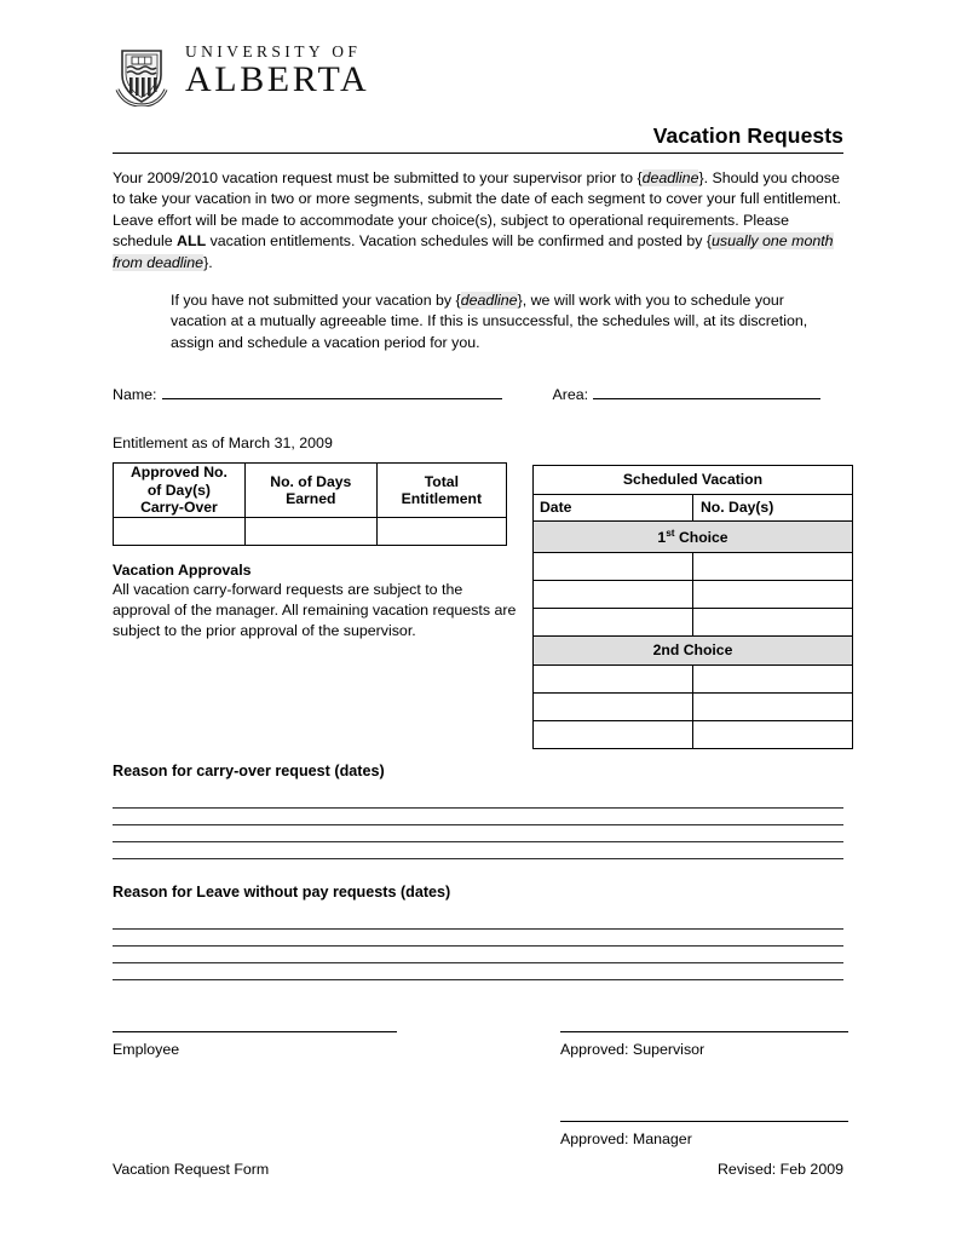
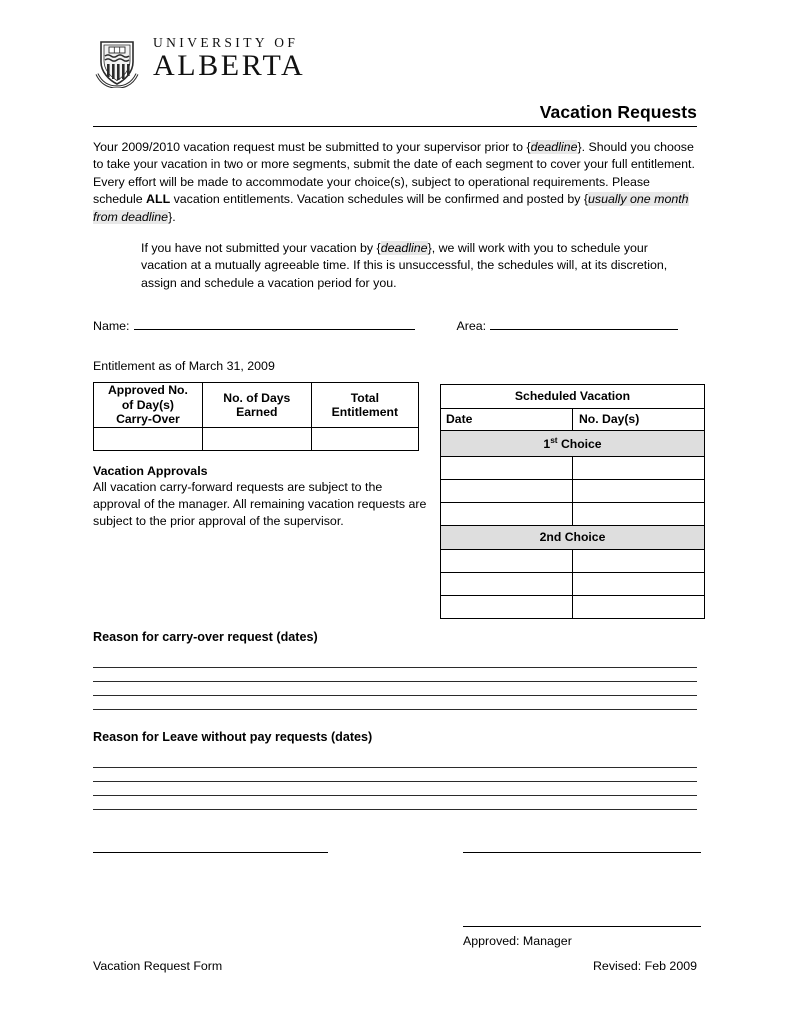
  UNIVERSITY OF
  ALBERTA
  Vacation Requests
- Your 2009/2010 vacation request must be submitted to your supervisor prior to {deadline}. Should you choose to take your vacation in two or more segments, submit the date of each segment to cover your full entitlement. Leave effort will be made to accommodate your choice(s), subject to operational requirements. Please schedule ALL vacation entitlements. Vacation schedules will be confirmed and posted by {usually one month from deadline}.
+ Your 2009/2010 vacation request must be submitted to your supervisor prior to {deadline}. Should you choose to take your vacation in two or more segments, submit the date of each segment to cover your full entitlement. Every effort will be made to accommodate your choice(s), subject to operational requirements. Please schedule ALL vacation entitlements. Vacation schedules will be confirmed and posted by {usually one month from deadline}.
  If you have not submitted your vacation by {deadline}, we will work with you to schedule your vacation at a mutually agreeable time. If this is unsuccessful, the schedules will, at its discretion, assign and schedule a vacation period for you.
  Name:
  Area:
  Entitlement as of March 31, 2009
  Approved No. of Day(s) Carry-Over	No. of Days Earned	Total Entitlement
  Vacation Approvals
  All vacation carry-forward requests are subject to the approval of the manager. All remaining vacation requests are subject to the prior approval of the supervisor.
  Scheduled Vacation
  Date	No. Day(s)
  1st Choice
  2nd Choice
  Reason for carry-over request (dates)
  Reason for Leave without pay requests (dates)
- Employee
- Approved: Supervisor
  Approved: Manager
  Vacation Request Form
  Revised: Feb 2009
